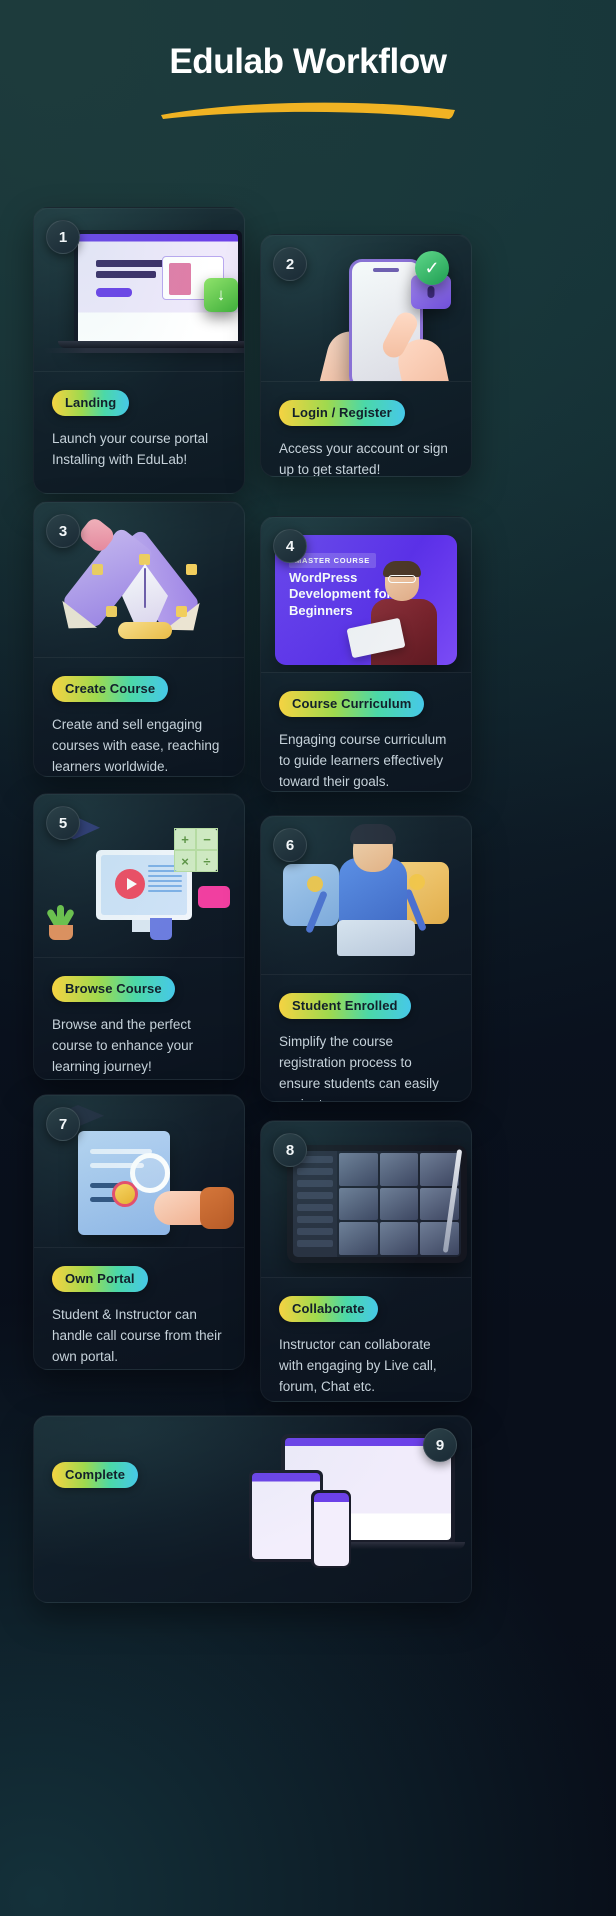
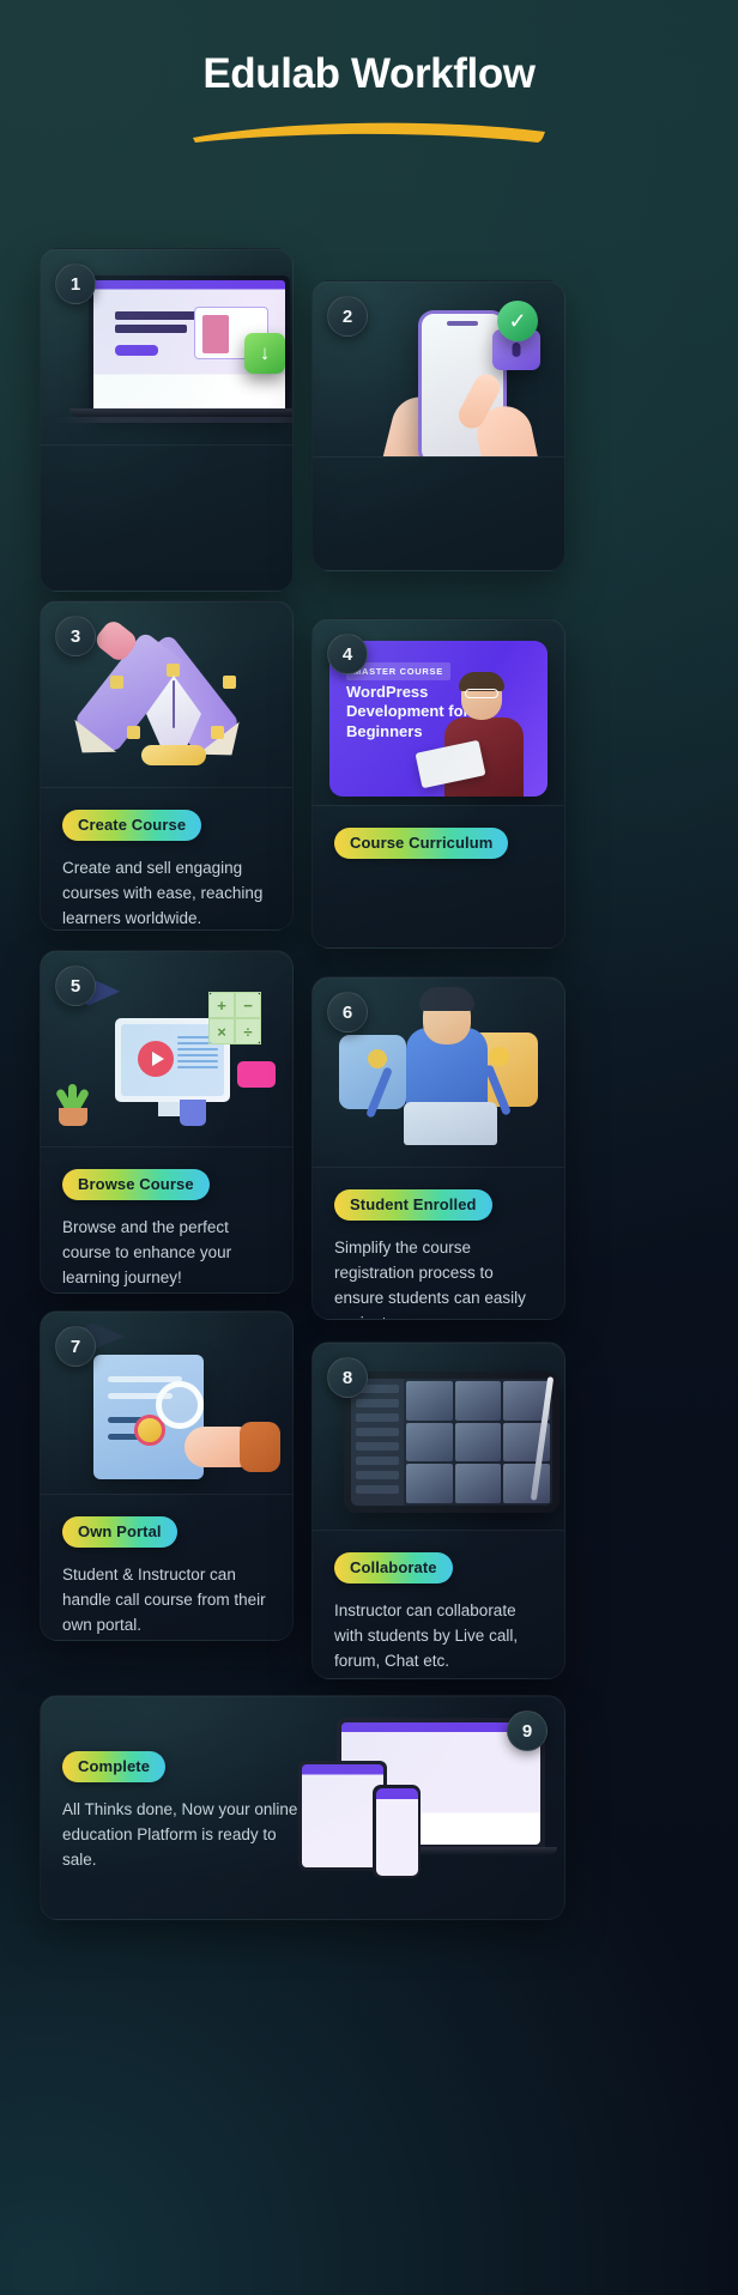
  Edulab Workflow
  1
  ↓
- Landing
- Launch your course portal Installing with EduLab!
  2
  ✓
- Login / Register
- Access your account or sign up to get started!
  3
  Create Course
  Create and sell engaging courses with ease, reaching learners worldwide.
  4
  Course Curriculum
- Engaging course curriculum to guide learners effectively toward their goals.
  5
  Browse Course
  Browse and the perfect course to enhance your learning journey!
  6
  Student Enrolled
  Simplify the course registration process to ensure students can easily
  7
  Own Portal
  Student & Instructor can handle call course from their own portal.
  8
  Collaborate
- Instructor can collaborate with engaging by Live call, forum, Chat etc.
+ Instructor can collaborate with students by Live call, forum, Chat etc.
  9
  Complete
+ All Thinks done, Now your online education Platform is ready to sale.
